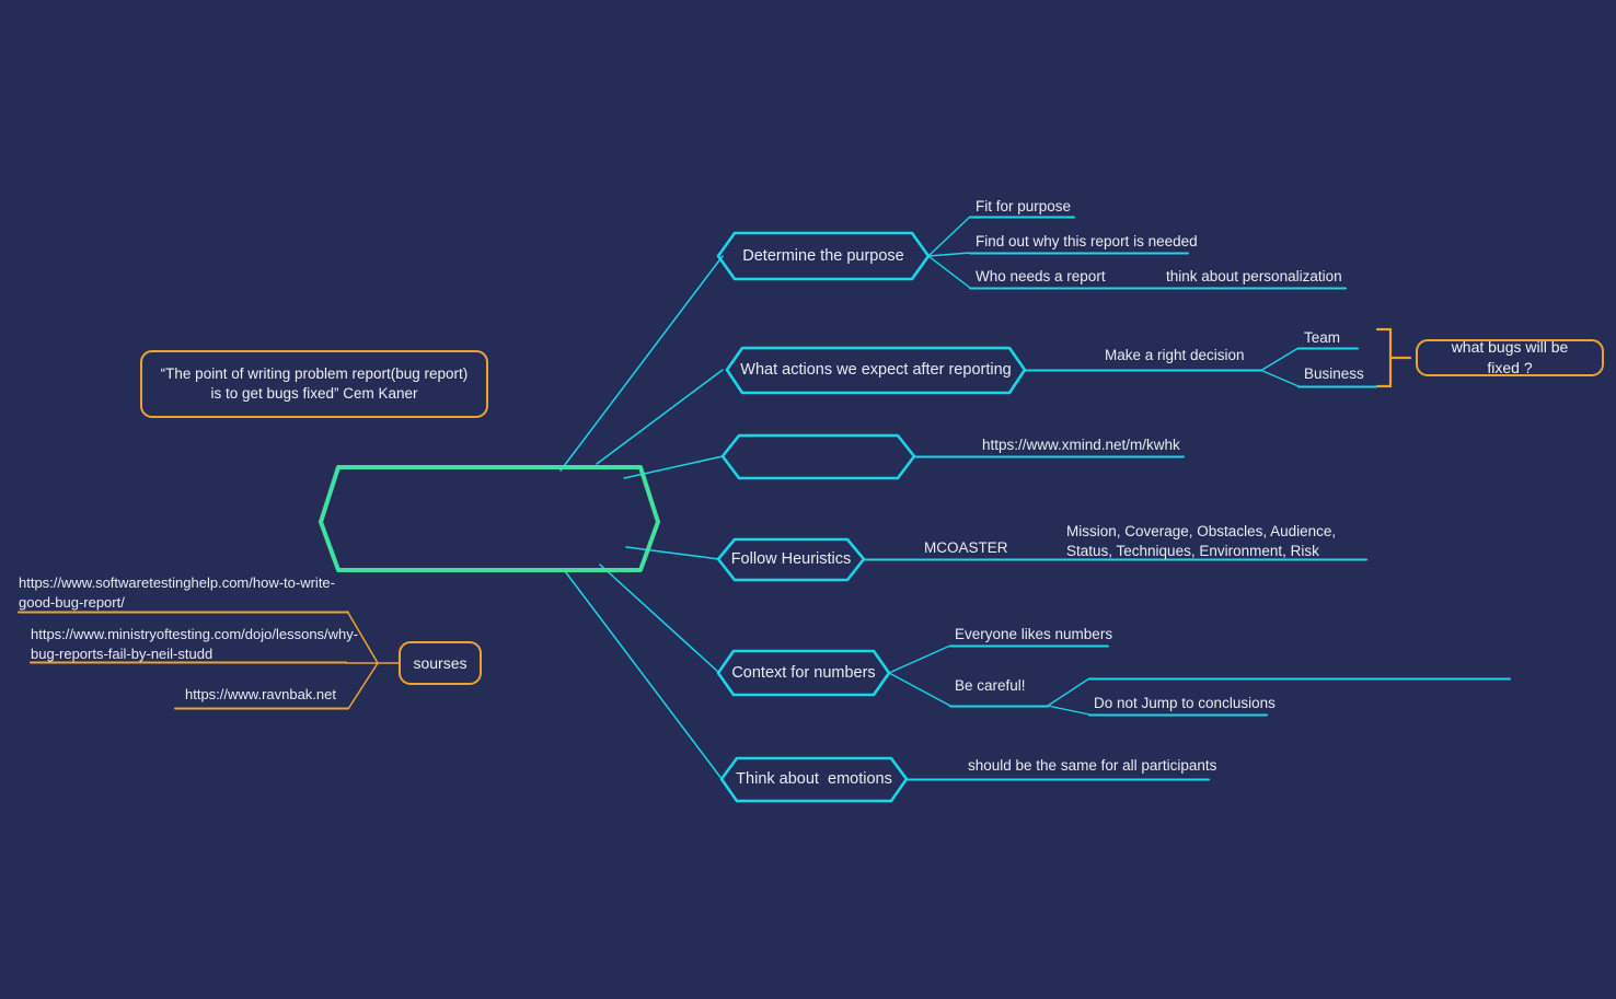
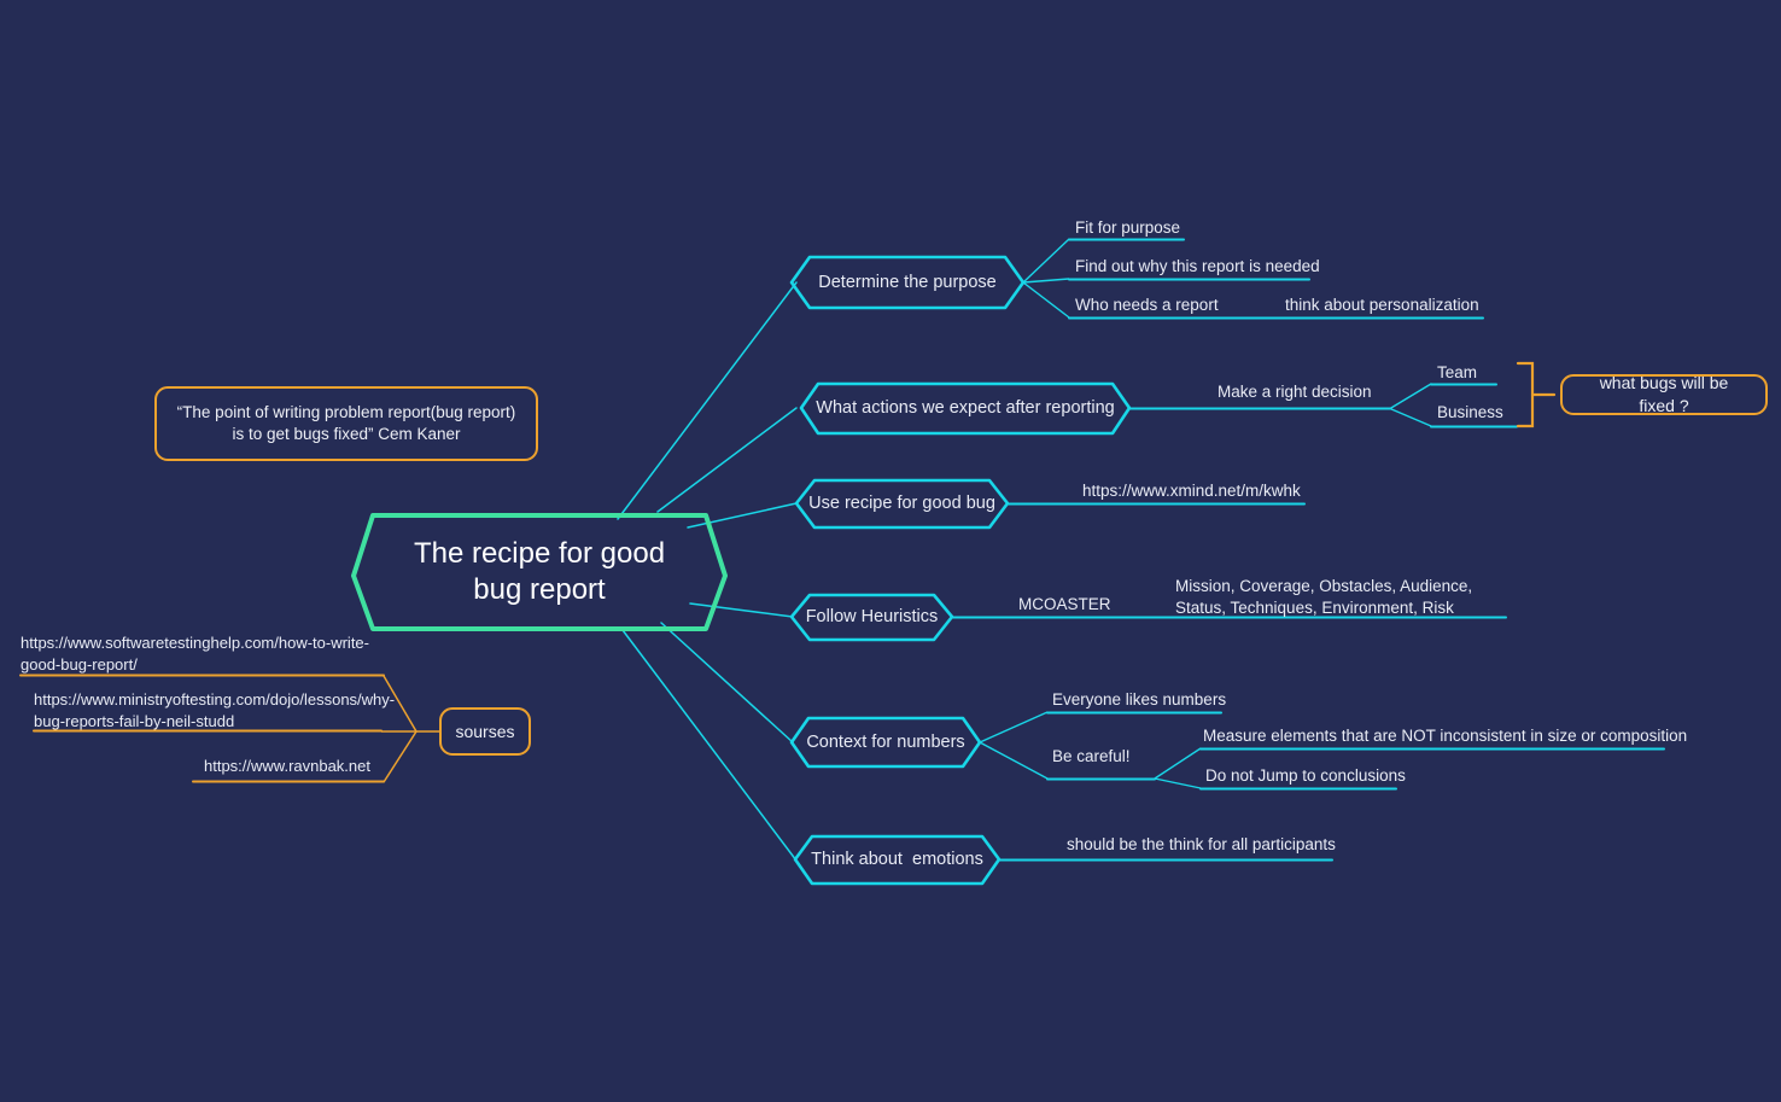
+ The recipe for good bug report
  Determine the purpose
  What actions we expect after reporting
+ Use recipe for good bug
  Follow Heuristics
  Context for numbers
  Think about emotions
  Fit for purpose
  Find out why this report is needed
  Who needs a report
  think about personalization
  Make a right decision
  Team
  Business
  https://www.xmind.net/m/kwhk
  MCOASTER
  Mission, Coverage, Obstacles, Audience, Status, Techniques, Environment, Risk
  Everyone likes numbers
  Be careful!
+ Measure elements that are NOT inconsistent in size or composition
  Do not Jump to conclusions
- should be the same for all participants
+ should be the think for all participants
  “The point of writing problem report(bug report) is to get bugs fixed” Cem Kaner
  what bugs will be fixed ?
  sourses
  https://www.softwaretestinghelp.com/how-to-write-good-bug-report/
  https://www.ministryoftesting.com/dojo/lessons/why-bug-reports-fail-by-neil-studd
  https://www.ravnbak.net
